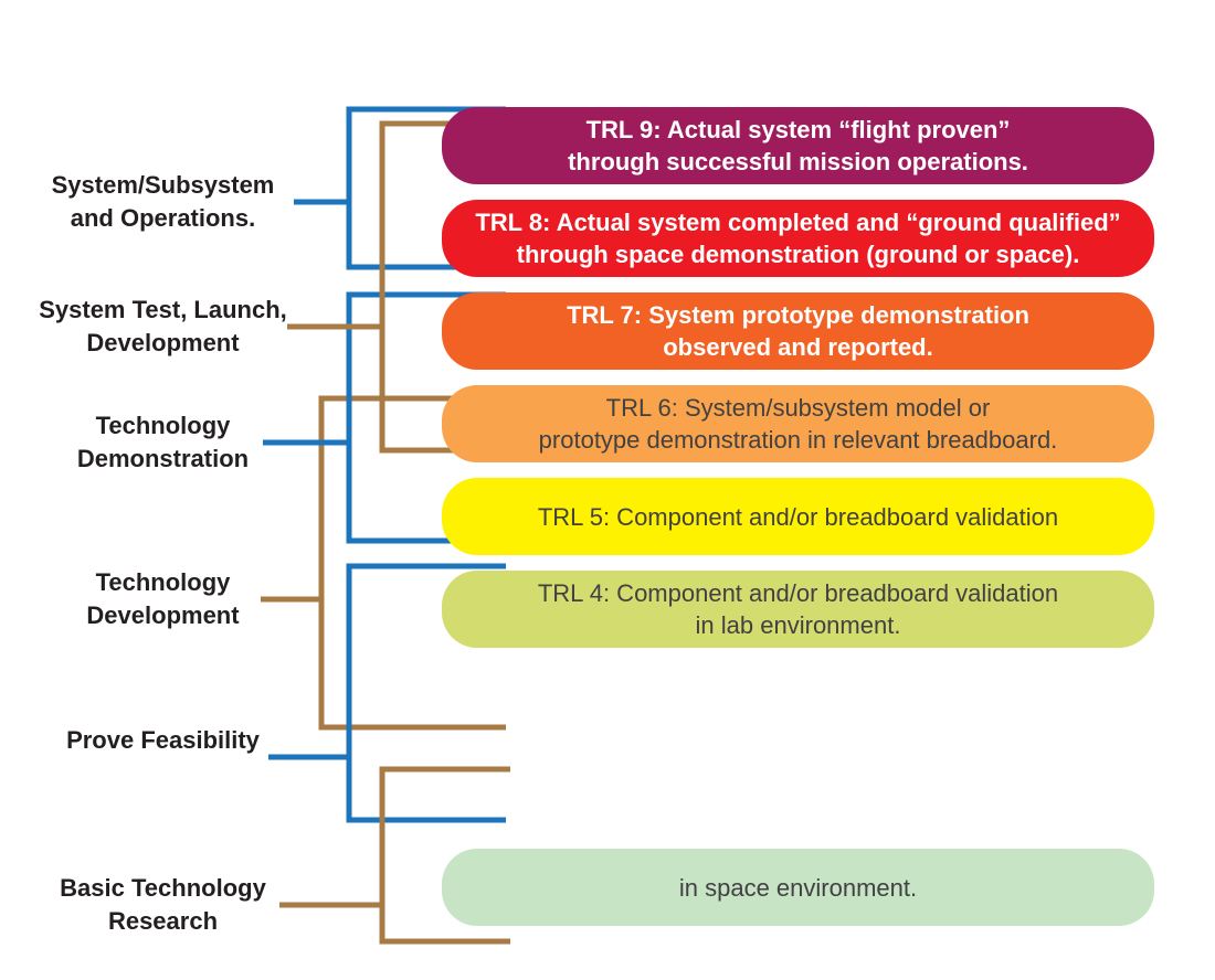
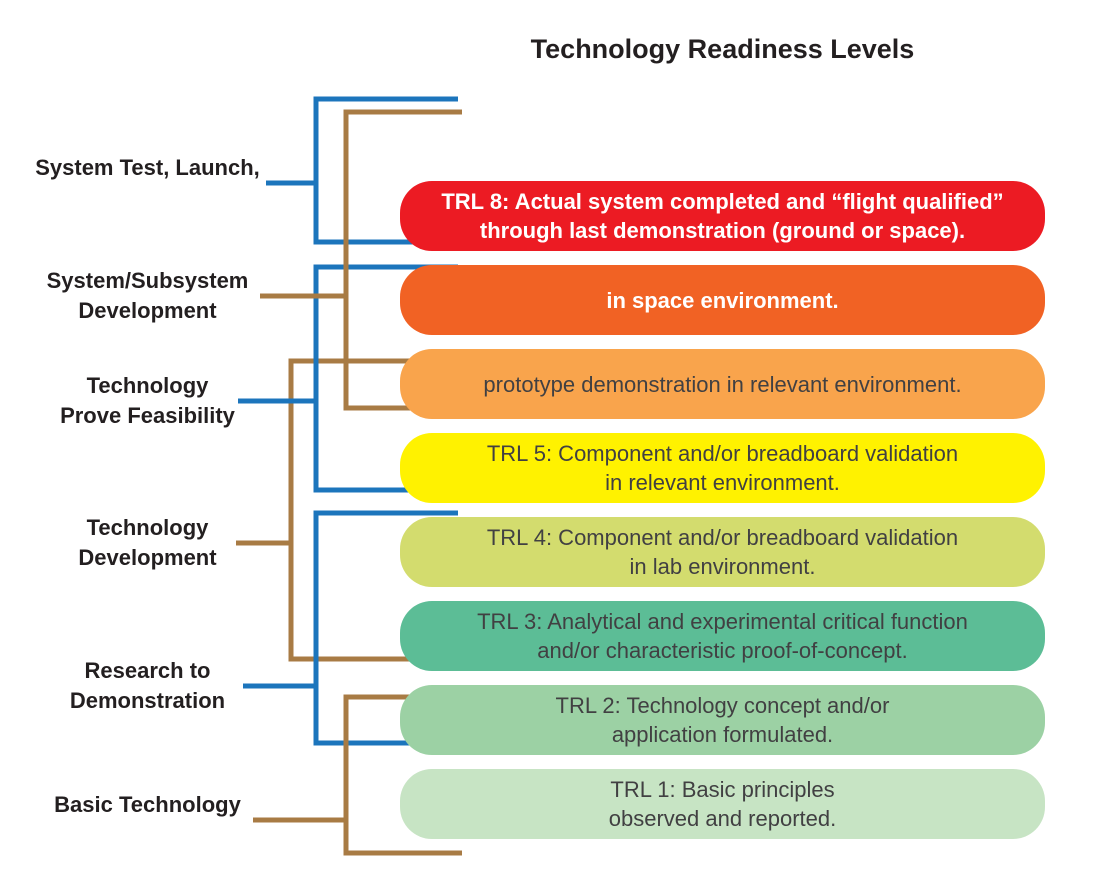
+ Technology Readiness Levels
- System/Subsystem
+ System Test, Launch,
- and Operations.
- System Test, Launch,
+ System/Subsystem
  Development
  Technology
- Demonstration
+ Prove Feasibility
  Technology
  Development
+ Research to
- Prove Feasibility
+ Demonstration
  Basic Technology
- Research
- TRL 9: Actual system “flight proven”
- through successful mission operations.
- TRL 8: Actual system completed and “ground qualified”
+ TRL 8: Actual system completed and “flight qualified”
- through space demonstration (ground or space).
+ through last demonstration (ground or space).
- TRL 7: System prototype demonstration
- observed and reported.
+ in space environment.
- TRL 6: System/subsystem model or
- prototype demonstration in relevant breadboard.
+ prototype demonstration in relevant environment.
  TRL 5: Component and/or breadboard validation
+ in relevant environment.
  TRL 4: Component and/or breadboard validation
  in lab environment.
+ TRL 3: Analytical and experimental critical function
+ and/or characteristic proof-of-concept.
+ TRL 2: Technology concept and/or
+ application formulated.
+ TRL 1: Basic principles
- in space environment.
+ observed and reported.
